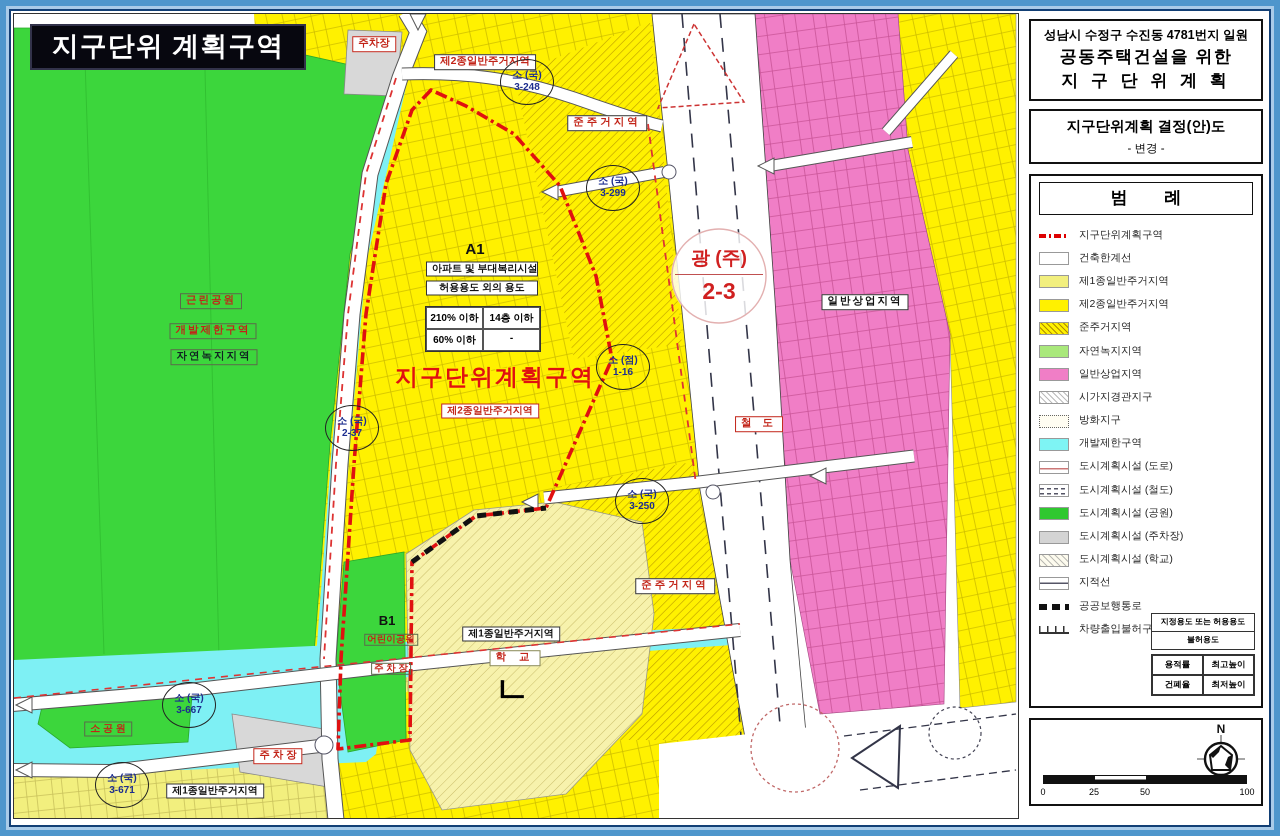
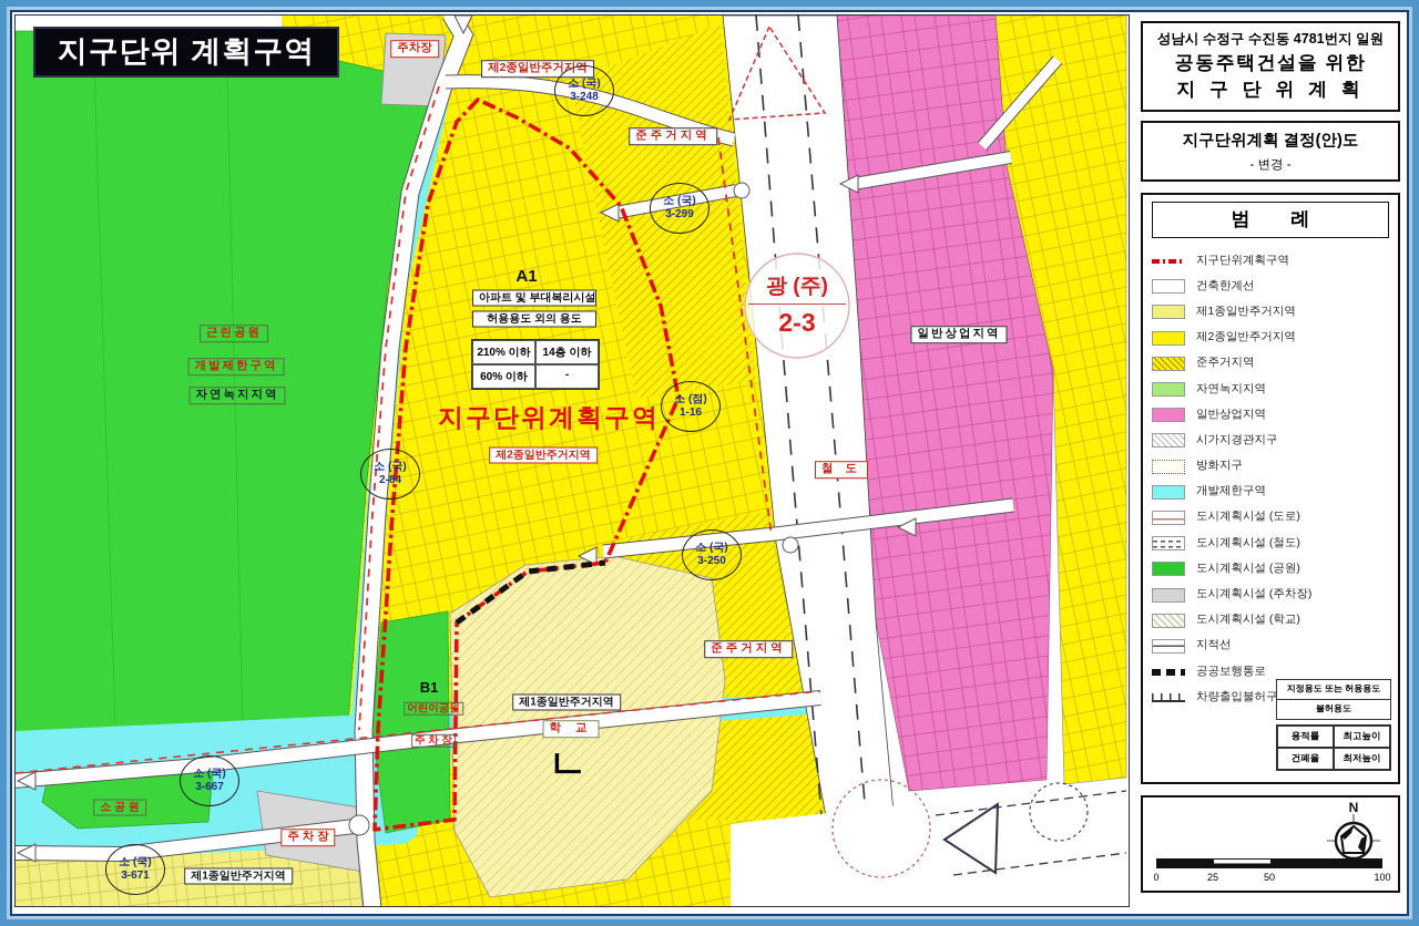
  지구단위 계획구역
  주차장
  제2종일반주거지역
  준주거지역
  A1
  아파트 및 부대복리시설
  허용용도 외의 용도
  210% 이하
  14층 이하
  60% 이하
  -
  지구단위계획구역
  제2종일반주거지역
  근린공원
  개발제한구역
  자연녹지지역
  철 도
  일반상업지역
  준주거지역
  B1
  어린이공원
  주 차 장
  제1종일반주거지역
  학 교
  ㄴ
  소 공 원
  주 차 장
  제1종일반주거지역
  소 (국)
  3-248
  소 (국)
  3-299
  소 (점)
  1-16
  소 (국)
- 2-37
+ 2-84
  소 (국)
  3-250
  소 (국)
  3-667
  소 (국)
  3-671
  광 (주)
  2-3
  성남시 수정구 수진동 4781번지 일원
  공동주택건설을 위한
  지 구 단 위 계 획
  지구단위계획 결정(안)도
  - 변경 -
  범 례
  지구단위계획구역
  건축한계선
  제1종일반주거지역
  제2종일반주거지역
  준주거지역
  자연녹지지역
  일반상업지역
  시가지경관지구
  방화지구
  개발제한구역
  도시계획시설 (도로)
  도시계획시설 (철도)
  도시계획시설 (공원)
  도시계획시설 (주차장)
  도시계획시설 (학교)
  지적선
  공공보행통로
  차량출입불허구
  지정용도 또는 허용용도
  불허용도
  용적률
  최고높이
  건폐율
  최저높이
  N
  0
  25
  50
  100
